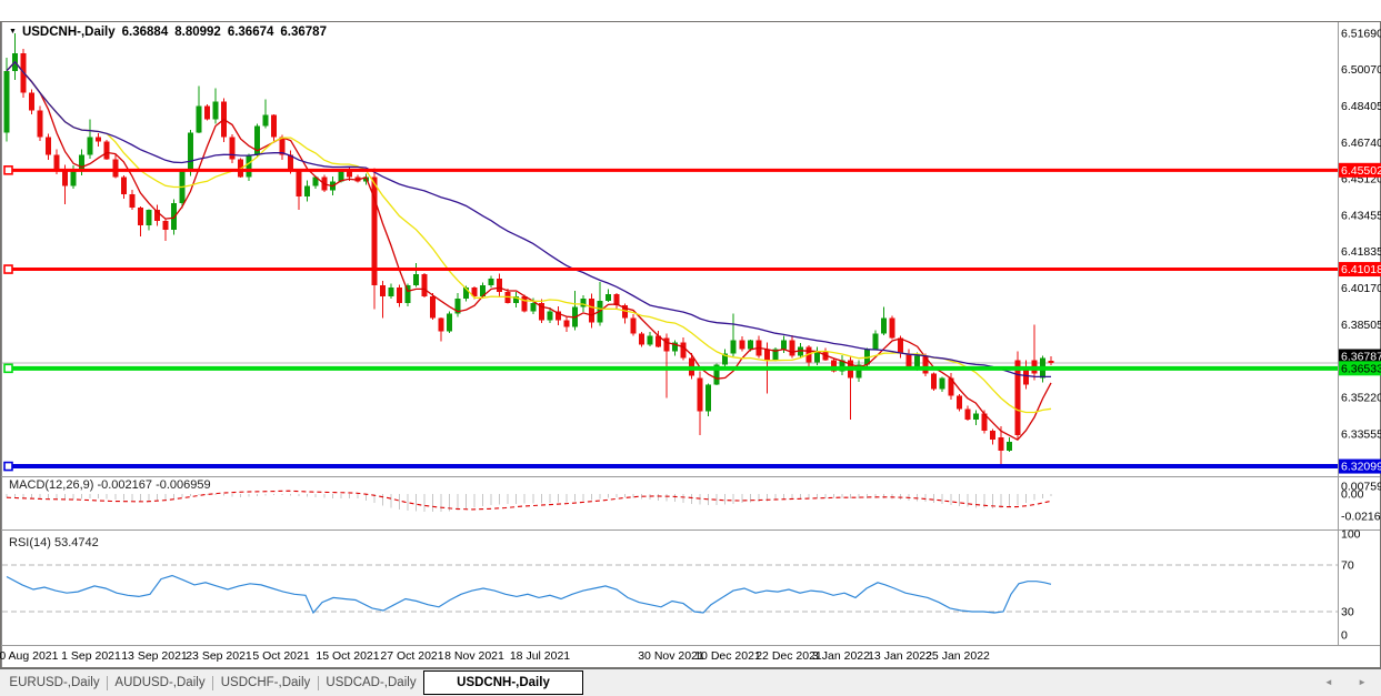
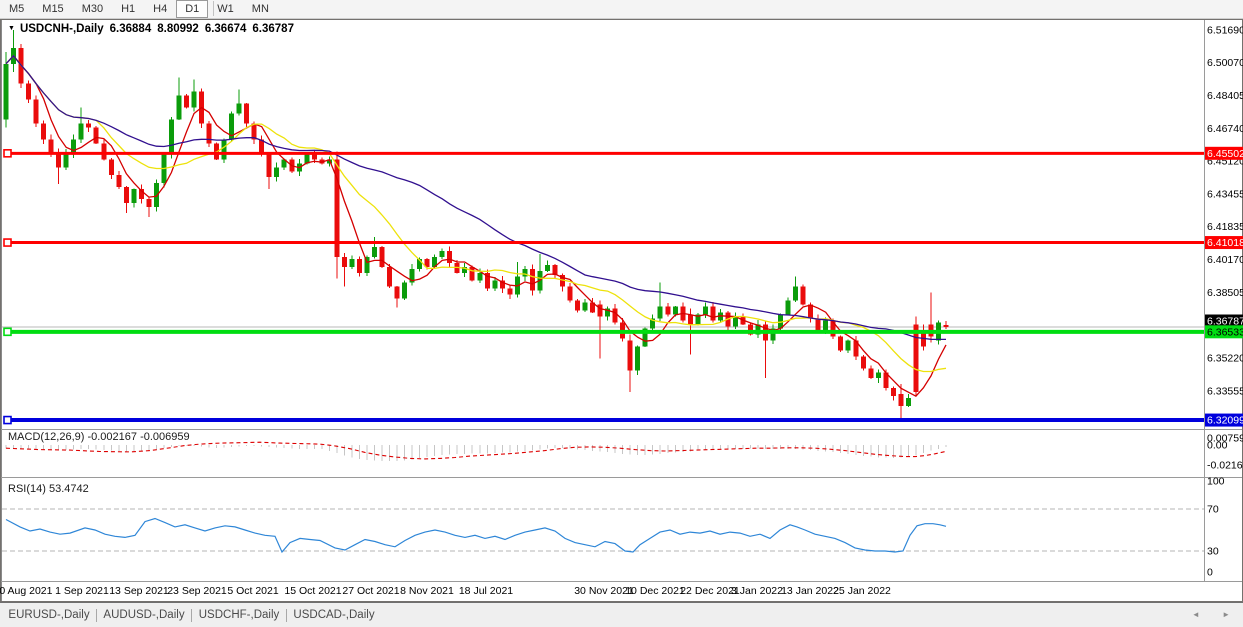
+ M5
+ M15
+ M30
+ H1
+ H4
+ D1
+ W1
+ MN
  6.51690
  6.50070
  6.48405
  6.46740
  6.45120
  6.43455
  6.41835
  6.40170
  6.38505
  6.35220
  6.33555
  6.36787
  6.45502
  6.41018
  6.36533
  6.32099
  0.00759
  0.00
  -0.0216
  100
  70
  30
  0
  0 Aug 2021
  1 Sep 2021
  13 Sep 2021
  23 Sep 2021
  5 Oct 2021
  15 Oct 2021
  27 Oct 2021
  8 Nov 2021
  18 Jul 2021
  30 Nov 2021
  10 Dec 2021
  22 Dec 2021
  3 Jan 2022
  13 Jan 2022
  25 Jan 2022
  USDCNH-,Daily 6.36884 8.80992 6.36674 6.36787
  MACD(12,26,9) -0.002167 -0.006959
  RSI(14) 53.4742
  EURUSD-,Daily
  AUDUSD-,Daily
  USDCHF-,Daily
  USDCAD-,Daily
- USDCNH-,Daily
  ◄ ►
